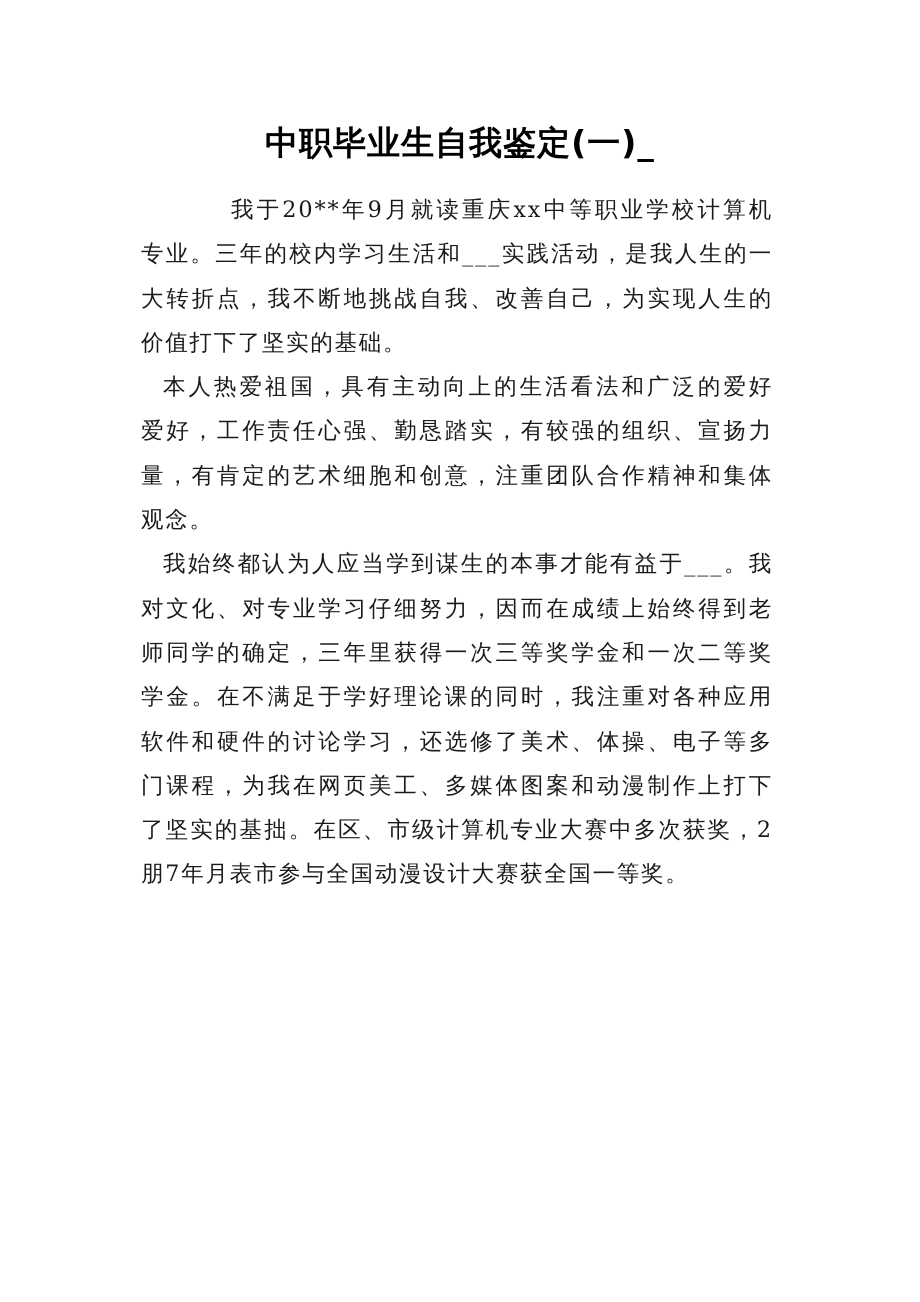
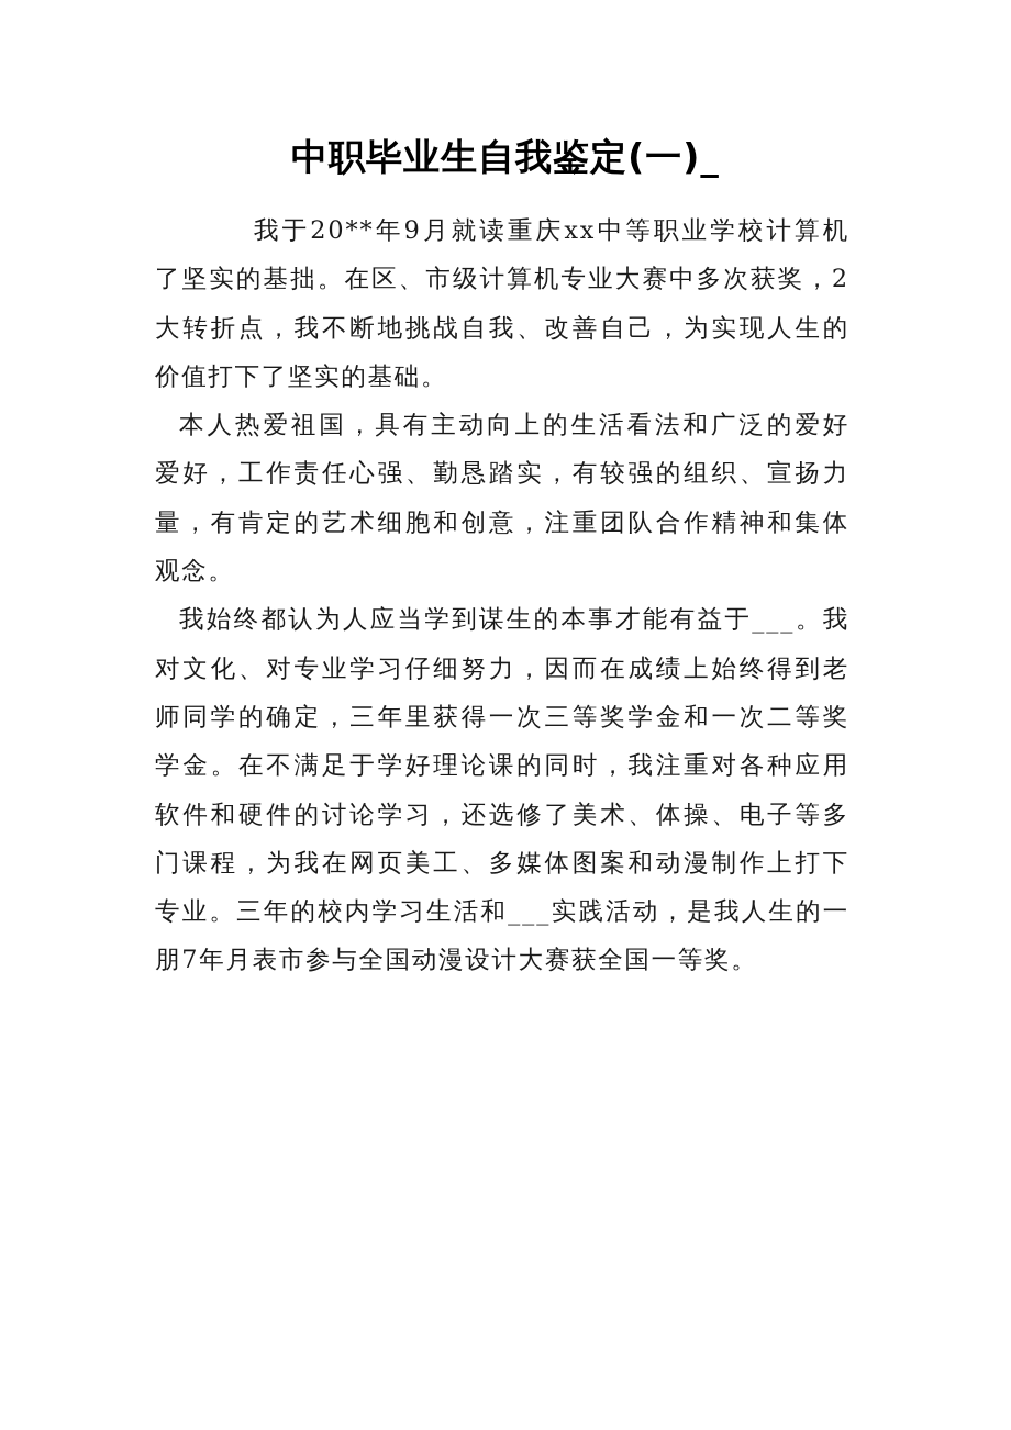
  中职毕业生自我鉴定(一)_
  我于20**年9月就读重庆xx中等职业学校计算机
- 专业。三年的校内学习生活和___实践活动，是我人生的一
+ 了坚实的基拙。在区、市级计算机专业大赛中多次获奖，2
  大转折点，我不断地挑战自我、改善自己，为实现人生的
  价值打下了坚实的基础。
  本人热爱祖国，具有主动向上的生活看法和广泛的爱好
  爱好，工作责任心强、勤恳踏实，有较强的组织、宣扬力
  量，有肯定的艺术细胞和创意，注重团队合作精神和集体
  观念。
  我始终都认为人应当学到谋生的本事才能有益于___。我
  对文化、对专业学习仔细努力，因而在成绩上始终得到老
  师同学的确定，三年里获得一次三等奖学金和一次二等奖
  学金。在不满足于学好理论课的同时，我注重对各种应用
  软件和硬件的讨论学习，还选修了美术、体操、电子等多
  门课程，为我在网页美工、多媒体图案和动漫制作上打下
- 了坚实的基拙。在区、市级计算机专业大赛中多次获奖，2
+ 专业。三年的校内学习生活和___实践活动，是我人生的一
  朋7年月表市参与全国动漫设计大赛获全国一等奖。
